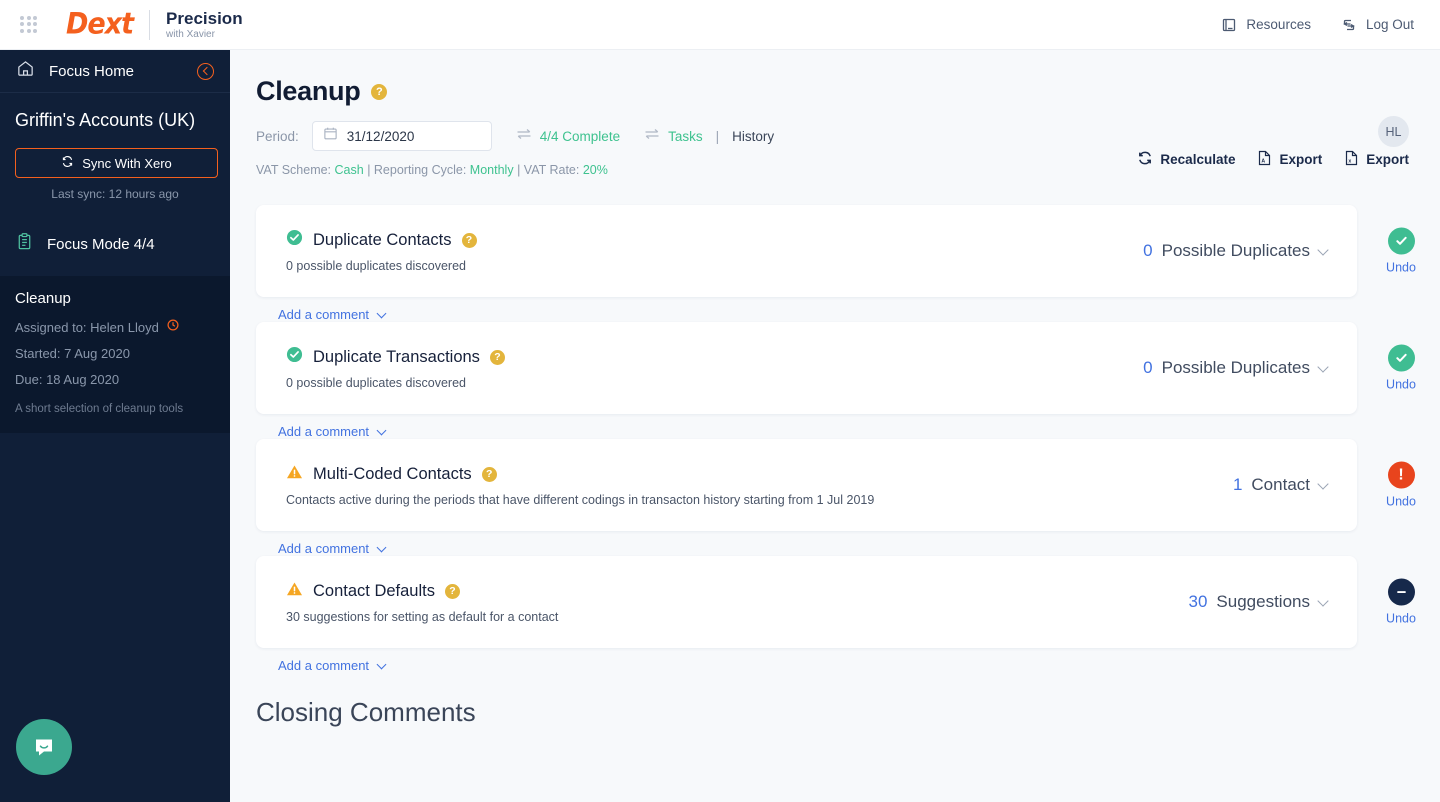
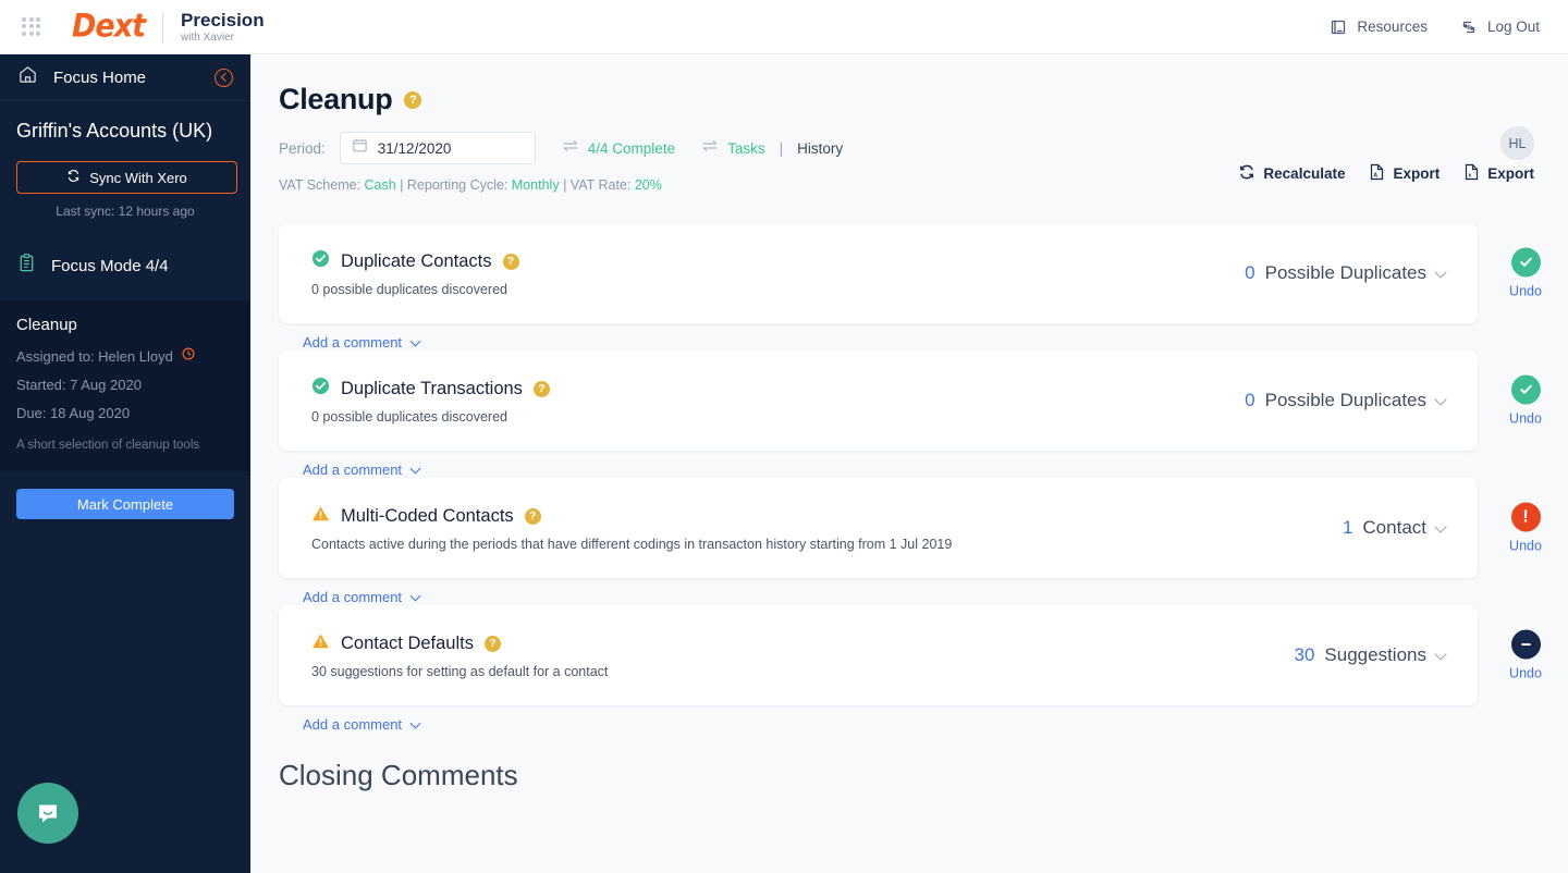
  Dext
  Precision
  with Xavier
  Resources
  Log Out
  Focus Home
  Griffin's Accounts (UK)
  Sync With Xero
  Last sync: 12 hours ago
  Focus Mode 4/4
  Cleanup
  Assigned to: Helen Lloyd
  Started: 7 Aug 2020
  Due: 18 Aug 2020
  A short selection of cleanup tools
+ Mark Complete
  Cleanup
  ?
  HL
  Recalculate
  Export
  Export
  Period:
  31/12/2020
  4/4 Complete
  Tasks
  |
  History
  VAT Scheme: Cash | Reporting Cycle: Monthly | VAT Rate: 20%
  Duplicate Contacts
  ?
  0 possible duplicates discovered
  0
  Possible Duplicates
  Undo
  Add a comment
  Duplicate Transactions
  ?
  0 possible duplicates discovered
  0
  Possible Duplicates
  Undo
  Add a comment
  Multi-Coded Contacts
  ?
  Contacts active during the periods that have different codings in transacton history starting from 1 Jul 2019
  1
  Contact
  !
  Undo
  Add a comment
  Contact Defaults
  ?
  30 suggestions for setting as default for a contact
  30
  Suggestions
  Undo
  Add a comment
  Closing Comments
